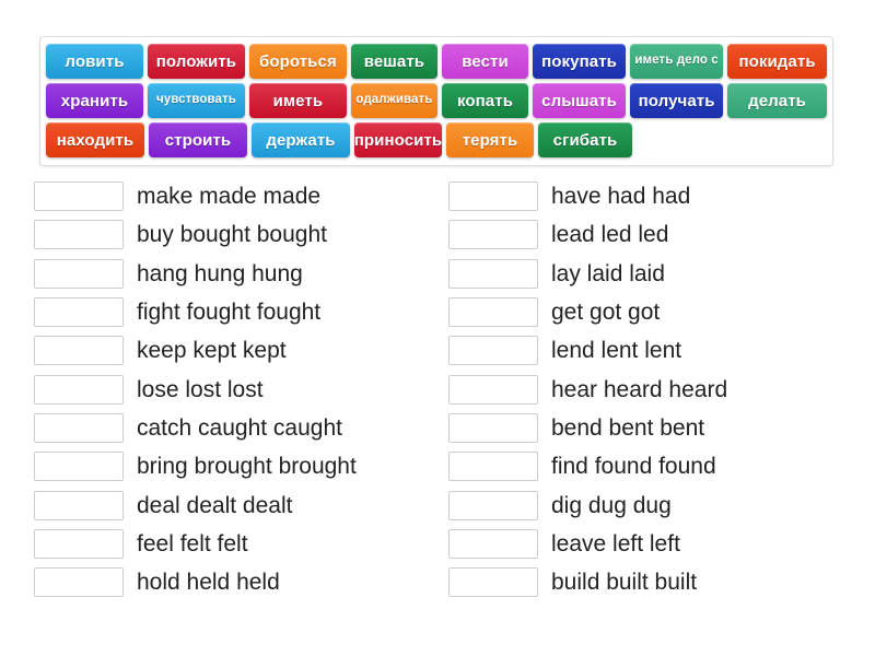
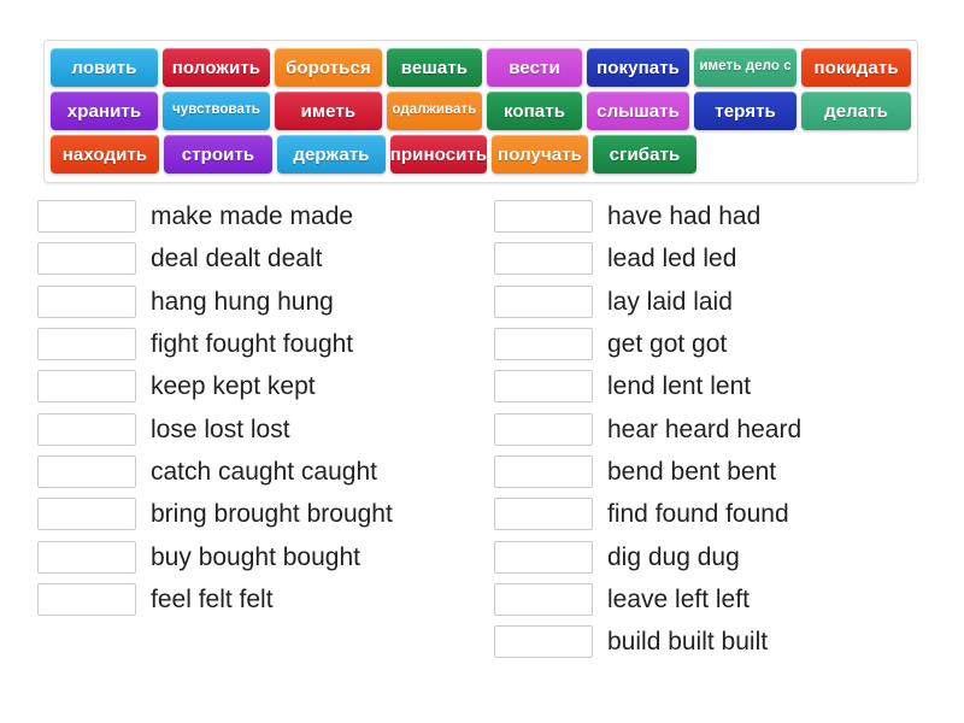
  ловить
  положить
  бороться
  вешать
  вести
  покупать
  иметь дело с
  покидать
  хранить
  чувствовать
  иметь
  одалживать
  копать
  слышать
- получать
+ терять
  делать
  находить
  строить
  держать
  приносить
- терять
+ получать
  сгибать
  make made made
- buy bought bought
+ deal dealt dealt
  hang hung hung
  fight fought fought
  keep kept kept
  lose lost lost
  catch caught caught
  bring brought brought
- deal dealt dealt
+ buy bought bought
  feel felt felt
- hold held held
  have had had
  lead led led
  lay laid laid
  get got got
  lend lent lent
  hear heard heard
  bend bent bent
  find found found
  dig dug dug
  leave left left
  build built built
